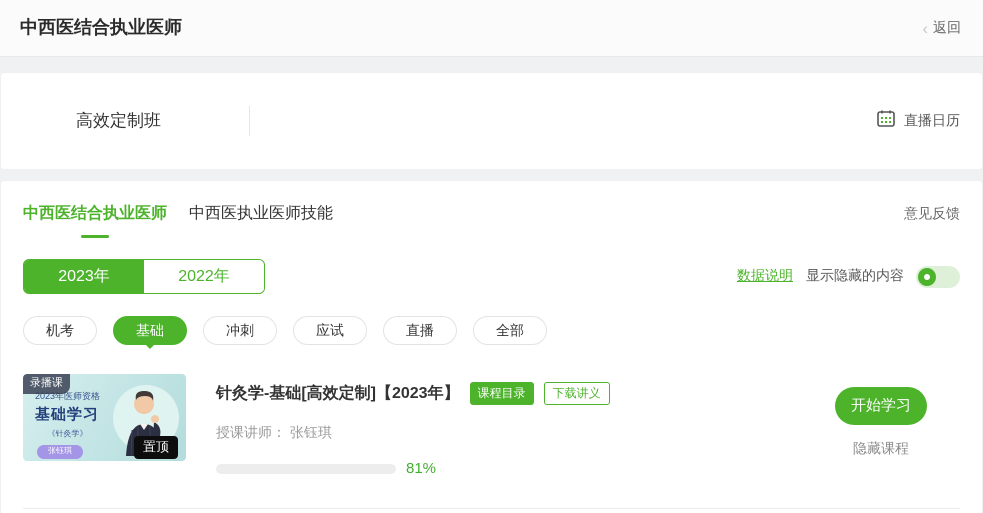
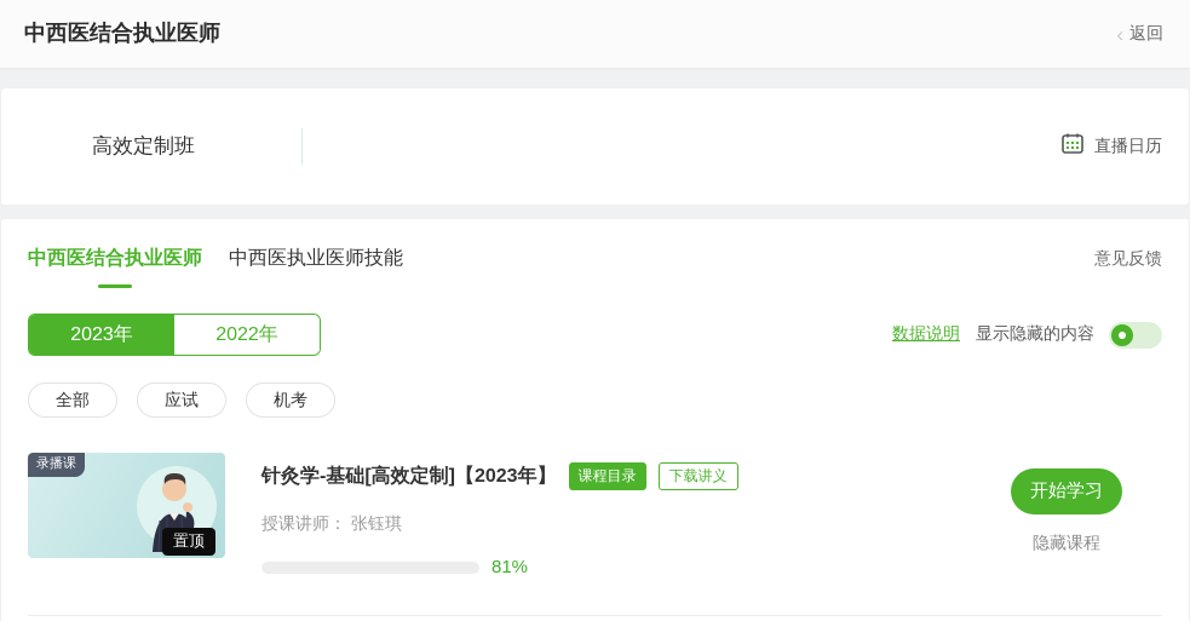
  中西医结合执业医师
  ‹
  返回
  高效定制班
  直播日历
  中西医结合执业医师
  中西医执业医师技能
  意见反馈
  2023年
  2022年
  数据说明
  显示隐藏的内容
- 机考
+ 全部
- 基础
- 冲刺
  应试
- 直播
- 全部
+ 机考
  录播课
- 2023年医师资格
- 基础学习
- 《针灸学》
- 张钰琪
  置顶
  针灸学-基础[高效定制]【2023年】
  课程目录
  下载讲义
  授课讲师： 张钰琪
  81%
  开始学习
  隐藏课程
